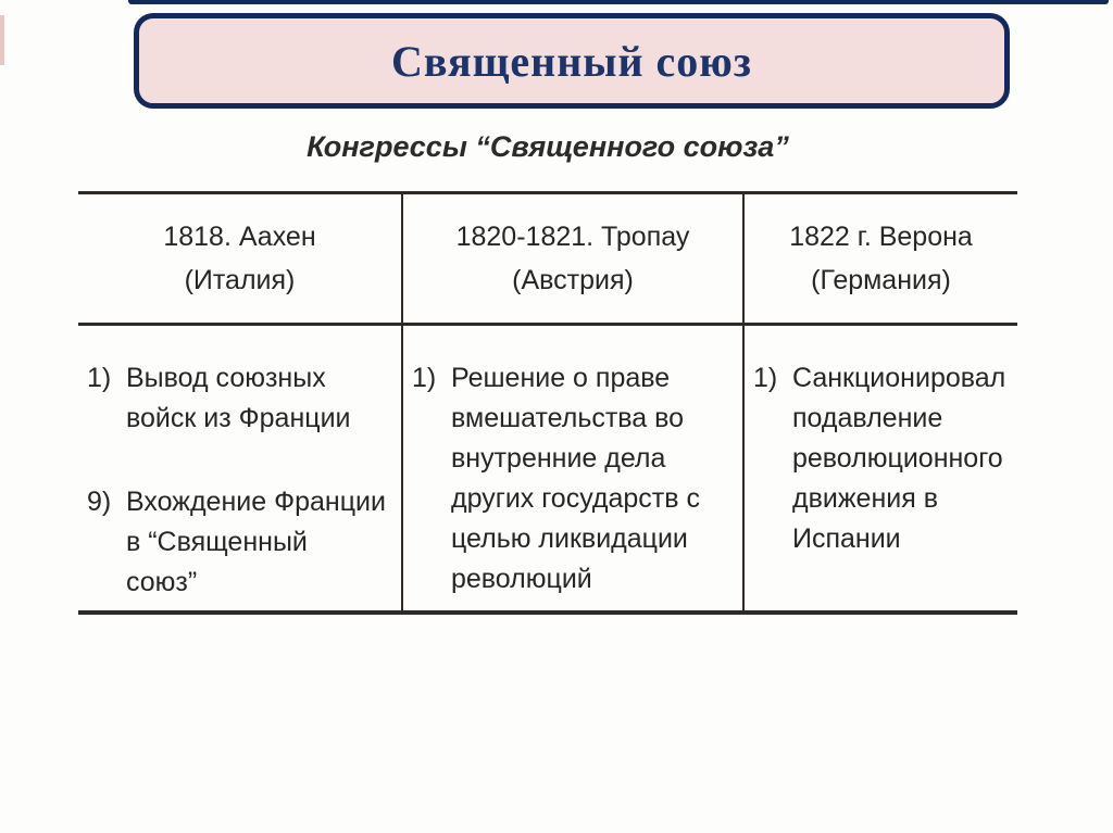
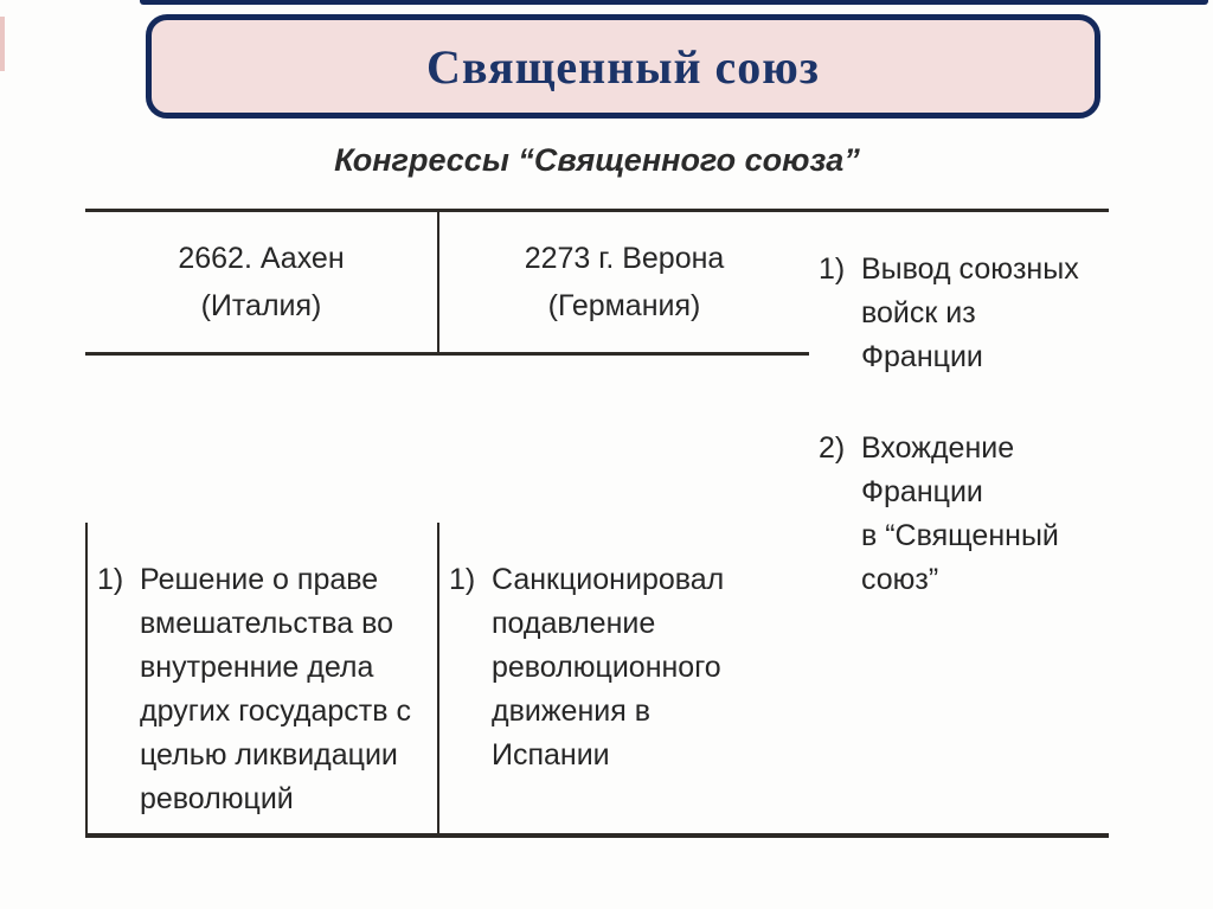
  Священный союз
  Конгрессы “Священного союза”
- 1818. Аахен
+ 2662. Аахен
  (Италия)
- 1820-1821. Тропау
- (Австрия)
- 1822 г. Верона
+ 2273 г. Верона
  (Германия)
  1)
  Вывод союзных
  войск из Франции
- 9)
+ 2)
  Вхождение Франции
  в “Священный
  союз”
  1)
  Решение о праве
  вмешательства во
  внутренние дела
  других государств с
  целью ликвидации
  революций
  1)
  Санкционировал
  подавление
  революционного
  движения в
  Испании
